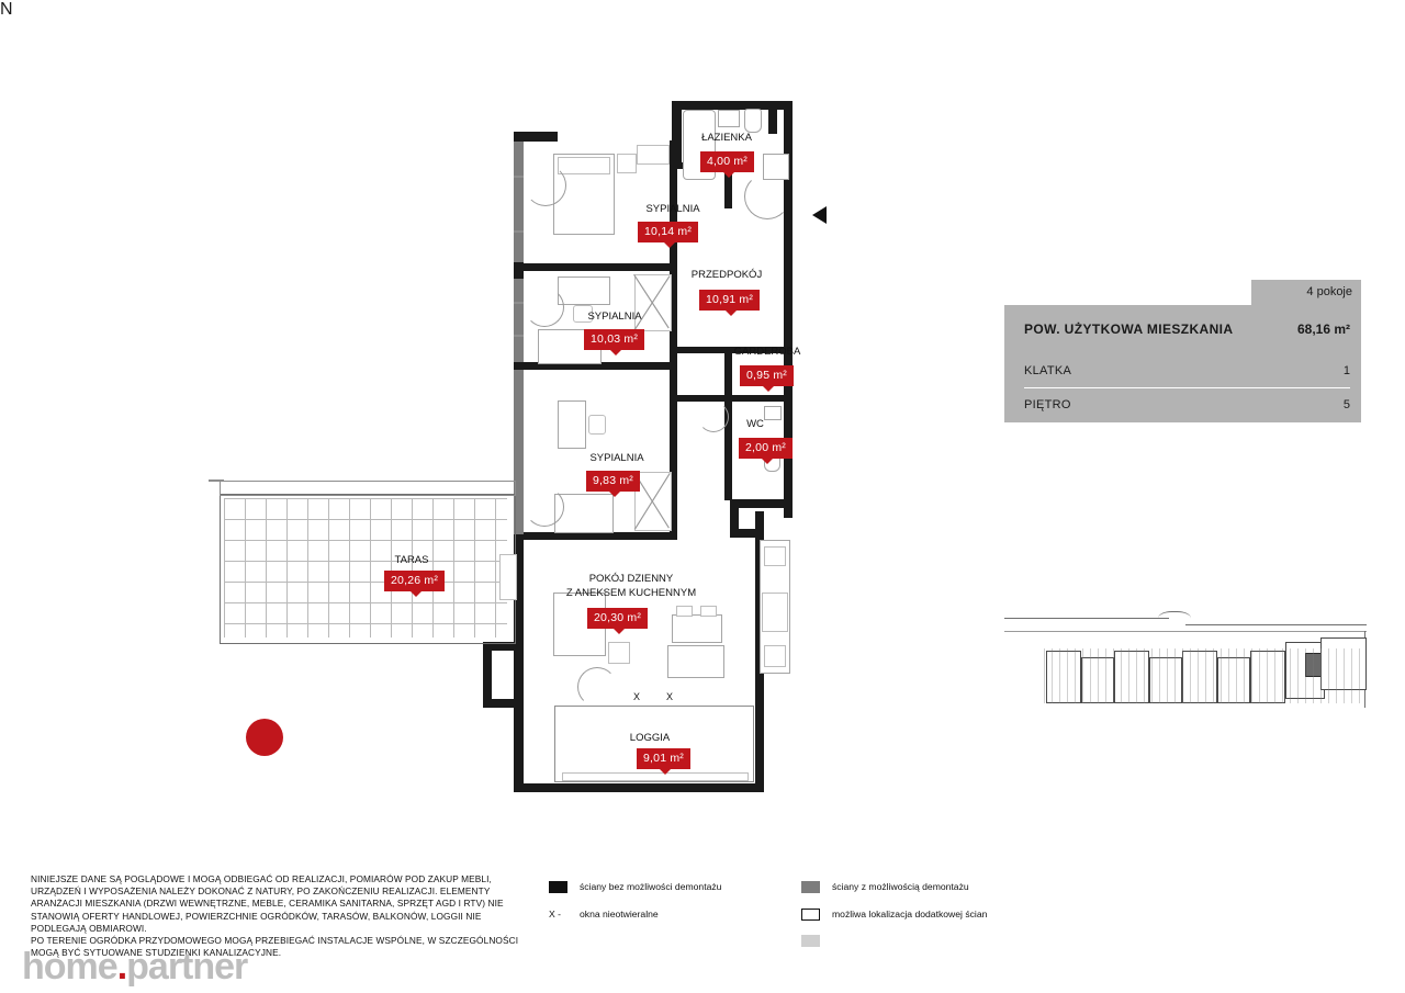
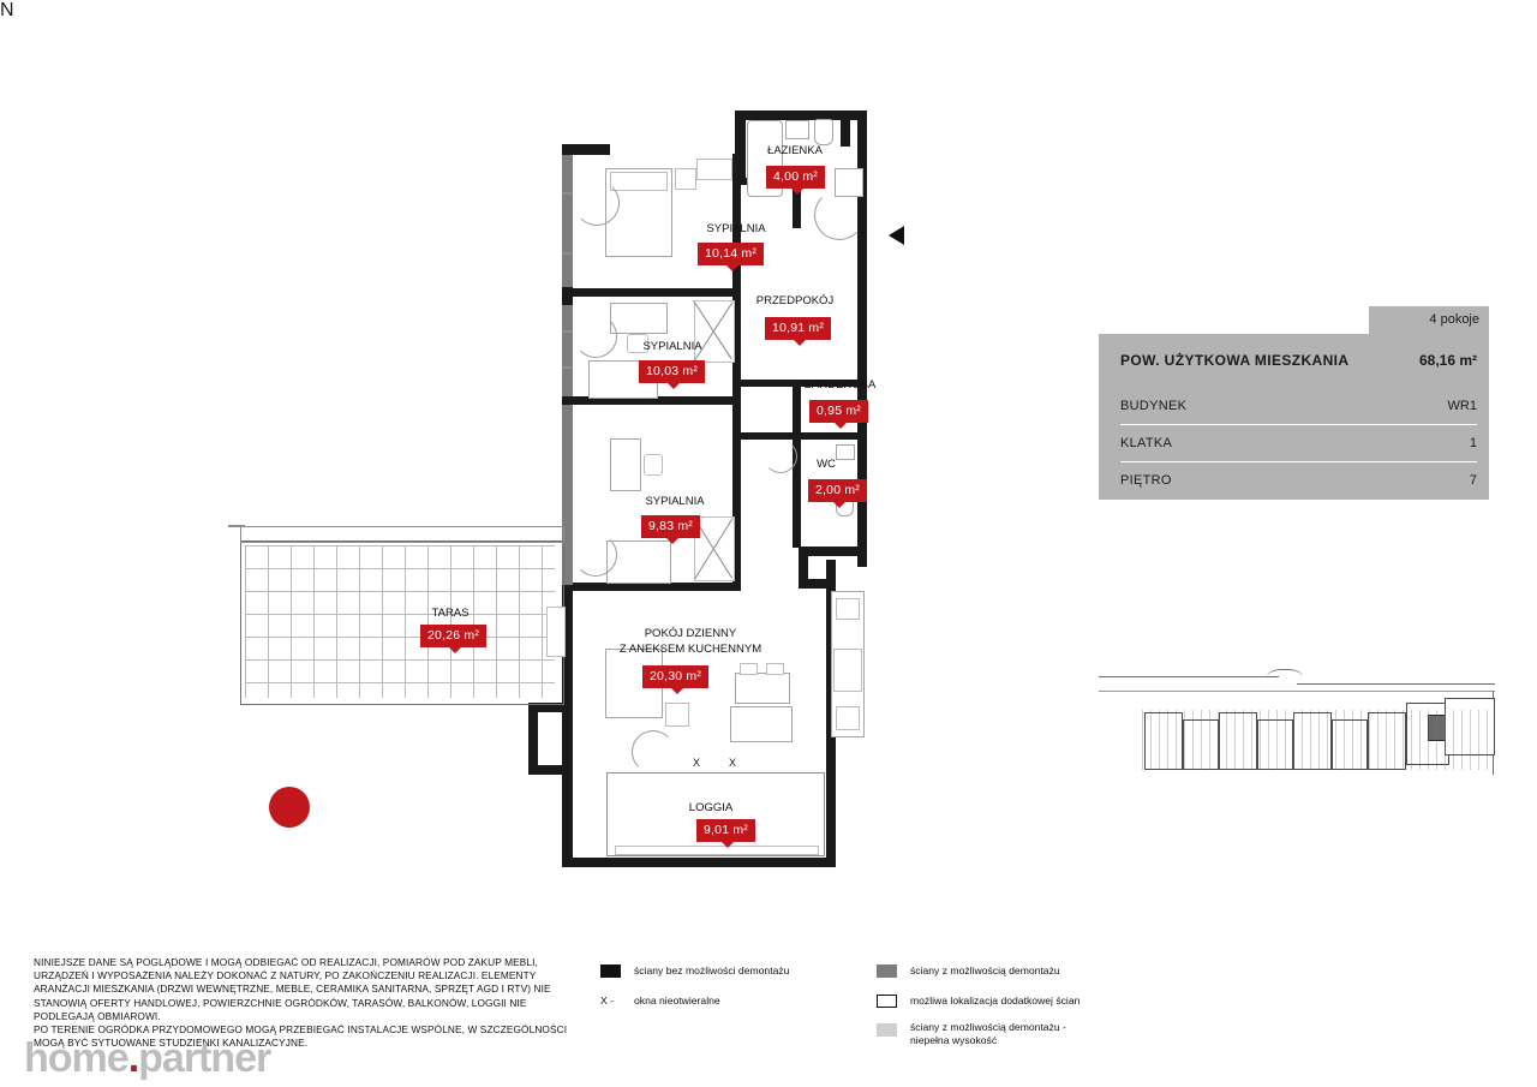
  ŁAZIENKA
  4,00 m²
  SYPIALNIA
  10,14 m²
  SYPIALNIA
  10,03 m²
  SYPIALNIA
  9,83 m²
  PRZEDPOKÓJ
  10,91 m²
  GARDEROBA
  0,95 m²
  WC
  2,00 m²
  TARAS
  20,26 m²
  POKÓJ DZIENNY
  Z ANEKSEM KUCHENNYM
  20,30 m²
  X
  X
  LOGGIA
  9,01 m²
  N
  4 pokoje
  POW. UŻYTKOWA MIESZKANIA
  68,16 m²
+ BUDYNEK
+ WR1
  KLATKA
  1
  PIĘTRO
- 5
+ 7
  NINIEJSZE DANE SĄ POGLĄDOWE I MOGĄ ODBIEGAĆ OD REALIZACJI, POMIARÓW POD ZAKUP MEBLI, URZĄDZEŃ I WYPOSAŻENIA NALEŻY DOKONAĆ Z NATURY, PO ZAKOŃCZENIU REALIZACJI. ELEMENTY ARANŻACJI MIESZKANIA (DRZWI WEWNĘTRZNE, MEBLE, CERAMIKA SANITARNA, SPRZĘT AGD I RTV) NIE STANOWIĄ OFERTY HANDLOWEJ, POWIERZCHNIE OGRÓDKÓW, TARASÓW, BALKONÓW, LOGGII NIE PODLEGAJĄ OBMIAROWI.
  PO TERENIE OGRÓDKA PRZYDOMOWEGO MOGĄ PRZEBIEGAĆ INSTALACJE WSPÓLNE, W SZCZEGÓLNOŚCI MOGĄ BYĆ SYTUOWANE STUDZIENKI KANALIZACYJNE.
  ściany bez możliwości demontażu
  X -
  okna nieotwieralne
  ściany z możliwością demontażu
  możliwa lokalizacja dodatkowej ścian
+ ściany z możliwością demontażu -
+ niepełna wysokość
  home.partner
